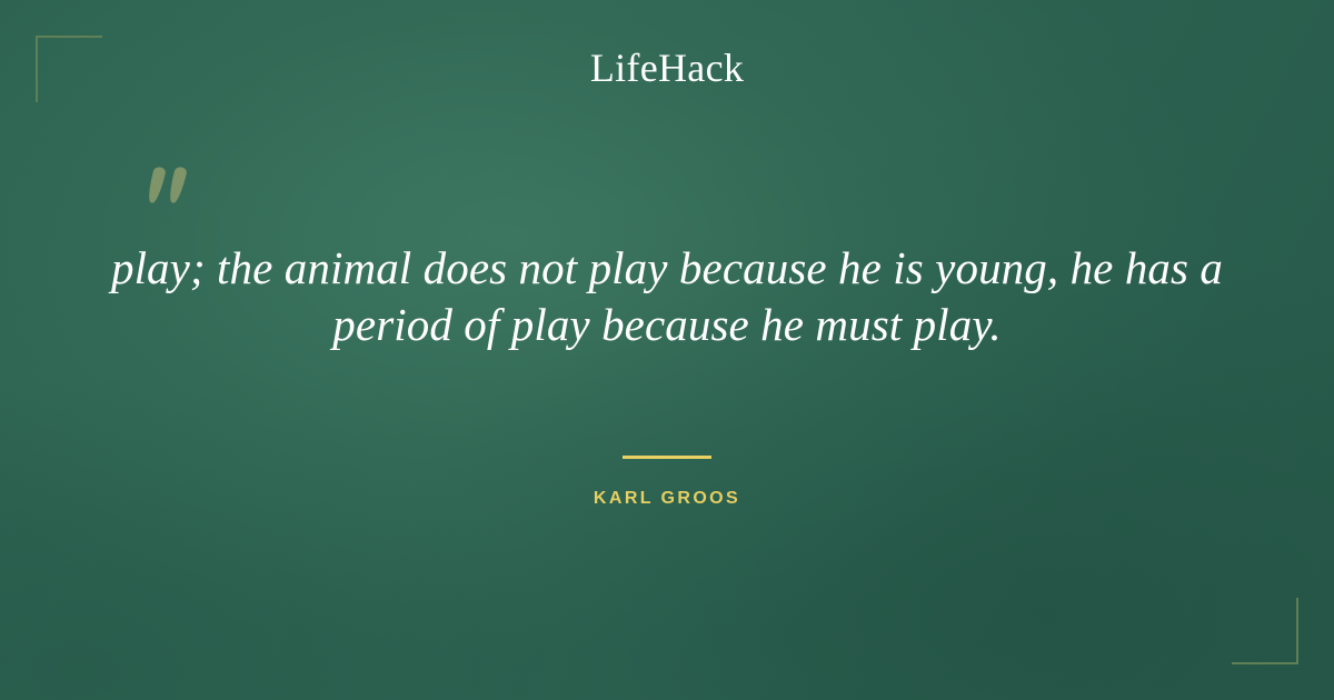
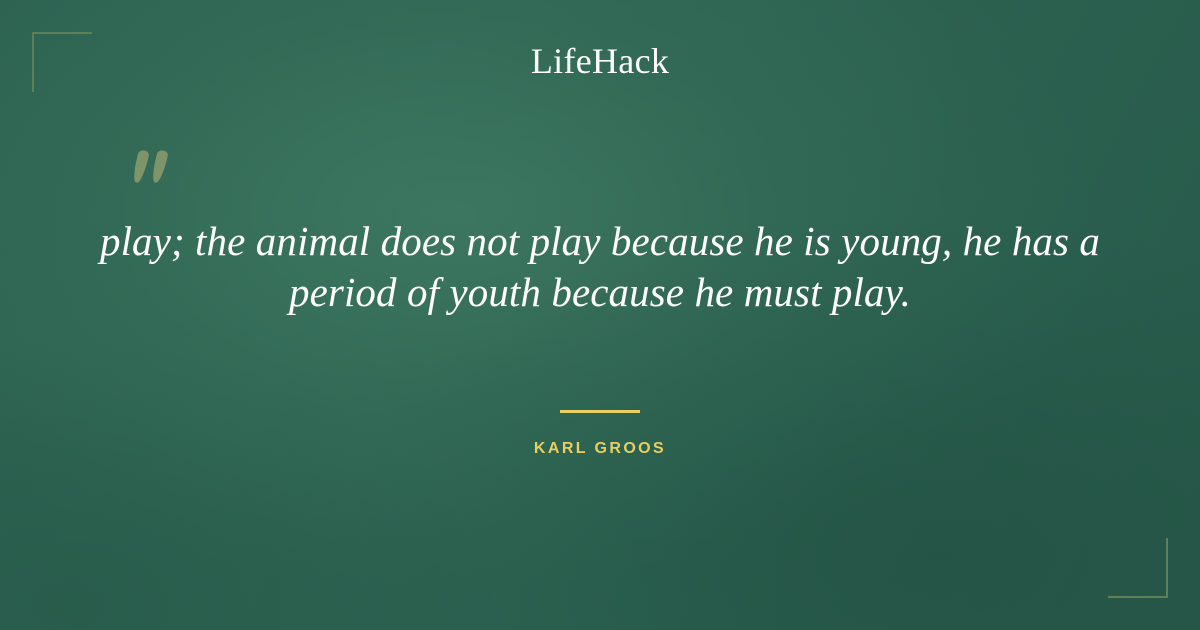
  LifeHack
  play; the animal does not play because he is young, he has a
- period of play because he must play.
+ period of youth because he must play.
  KARL GROOS
